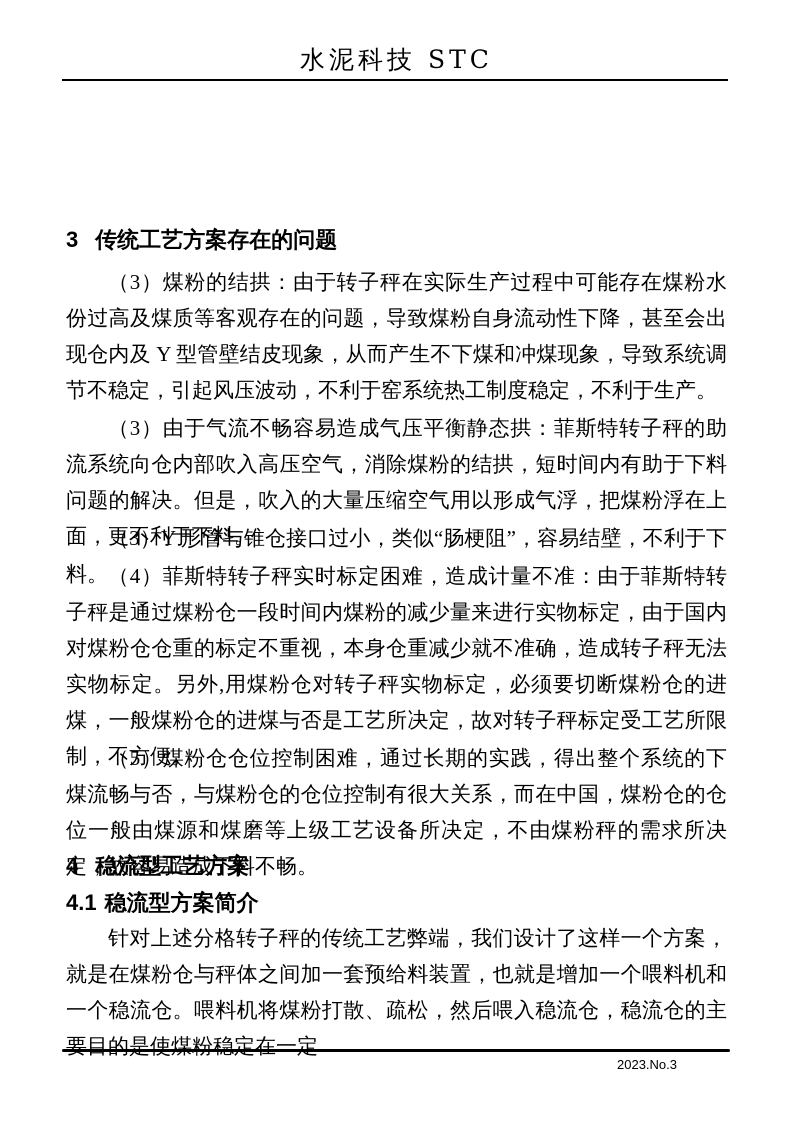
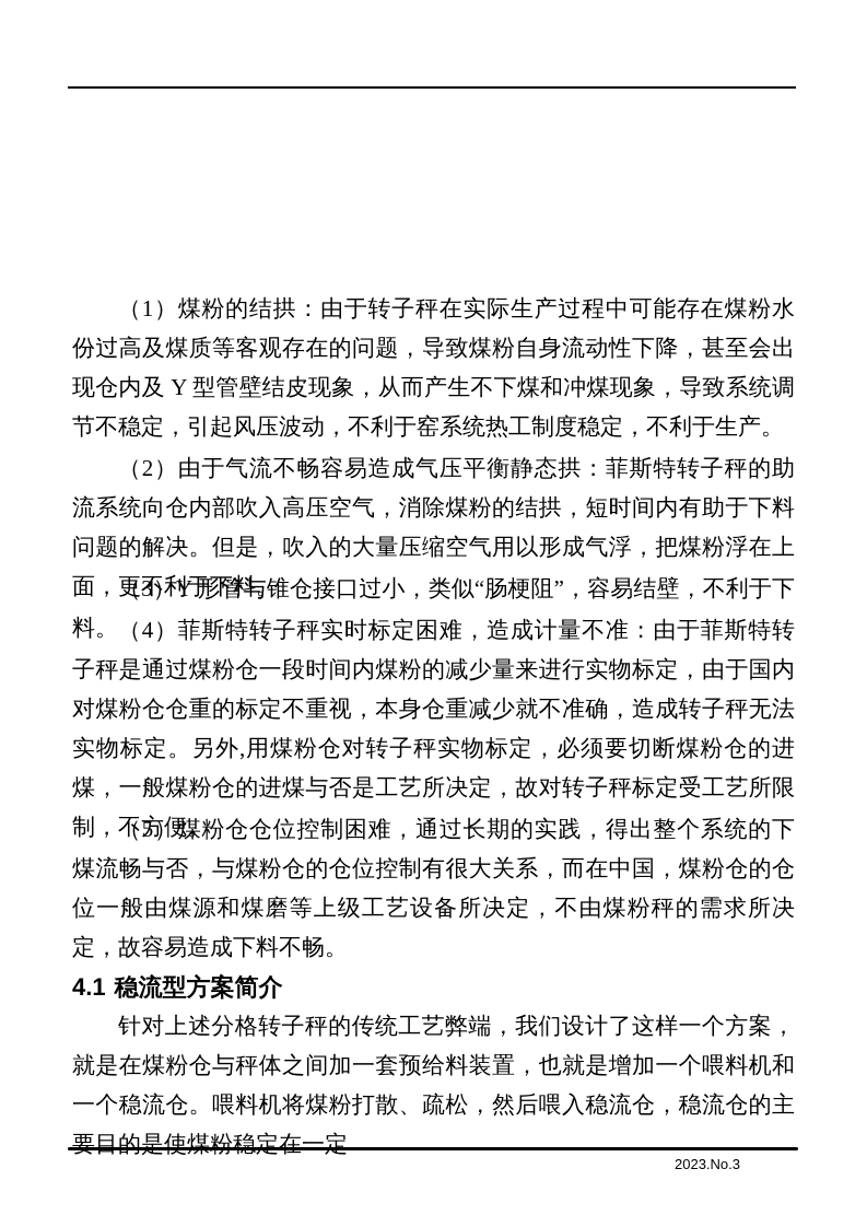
- 水泥科技 STC
- 3 传统工艺方案存在的问题
- （3）煤粉的结拱：由于转子秤在实际生产过程中可能存在煤粉水份过高及煤质等客观存在的问题，导致煤粉自身流动性下降，甚至会出现仓内及 Y 型管壁结皮现象，从而产生不下煤和冲煤现象，导致系统调节不稳定，引起风压波动，不利于窑系统热工制度稳定，不利于生产。
+ （1）煤粉的结拱：由于转子秤在实际生产过程中可能存在煤粉水份过高及煤质等客观存在的问题，导致煤粉自身流动性下降，甚至会出现仓内及 Y 型管壁结皮现象，从而产生不下煤和冲煤现象，导致系统调节不稳定，引起风压波动，不利于窑系统热工制度稳定，不利于生产。
- （3）由于气流不畅容易造成气压平衡静态拱：菲斯特转子秤的助流系统向仓内部吹入高压空气，消除煤粉的结拱，短时间内有助于下料问题的解决。但是，吹入的大量压缩空气用以形成气浮，把煤粉浮在上面，更不利于下料。
+ （2）由于气流不畅容易造成气压平衡静态拱：菲斯特转子秤的助流系统向仓内部吹入高压空气，消除煤粉的结拱，短时间内有助于下料问题的解决。但是，吹入的大量压缩空气用以形成气浮，把煤粉浮在上面，更不利于下料。
  （3）Y 形管与锥仓接口过小，类似“肠梗阻”，容易结壁，不利于下料。
  （4）菲斯特转子秤实时标定困难，造成计量不准：由于菲斯特转子秤是通过煤粉仓一段时间内煤粉的减少量来进行实物标定，由于国内对煤粉仓仓重的标定不重视，本身仓重减少就不准确，造成转子秤无法实物标定。另外,用煤粉仓对转子秤实物标定，必须要切断煤粉仓的进煤，一般煤粉仓的进煤与否是工艺所决定，故对转子秤标定受工艺所限制，不方便。
  （5）煤粉仓仓位控制困难，通过长期的实践，得出整个系统的下煤流畅与否，与煤粉仓的仓位控制有很大关系，而在中国，煤粉仓的仓位一般由煤源和煤磨等上级工艺设备所决定，不由煤粉秤的需求所决定，故容易造成下料不畅。
- 4 稳流型工艺方案
  4.1 稳流型方案简介
  针对上述分格转子秤的传统工艺弊端，我们设计了这样一个方案，就是在煤粉仓与秤体之间加一套预给料装置，也就是增加一个喂料机和一个稳流仓。喂料机将煤粉打散、疏松，然后喂入稳流仓，稳流仓的主要目的是使煤粉稳定在一定
  2023.No.3
